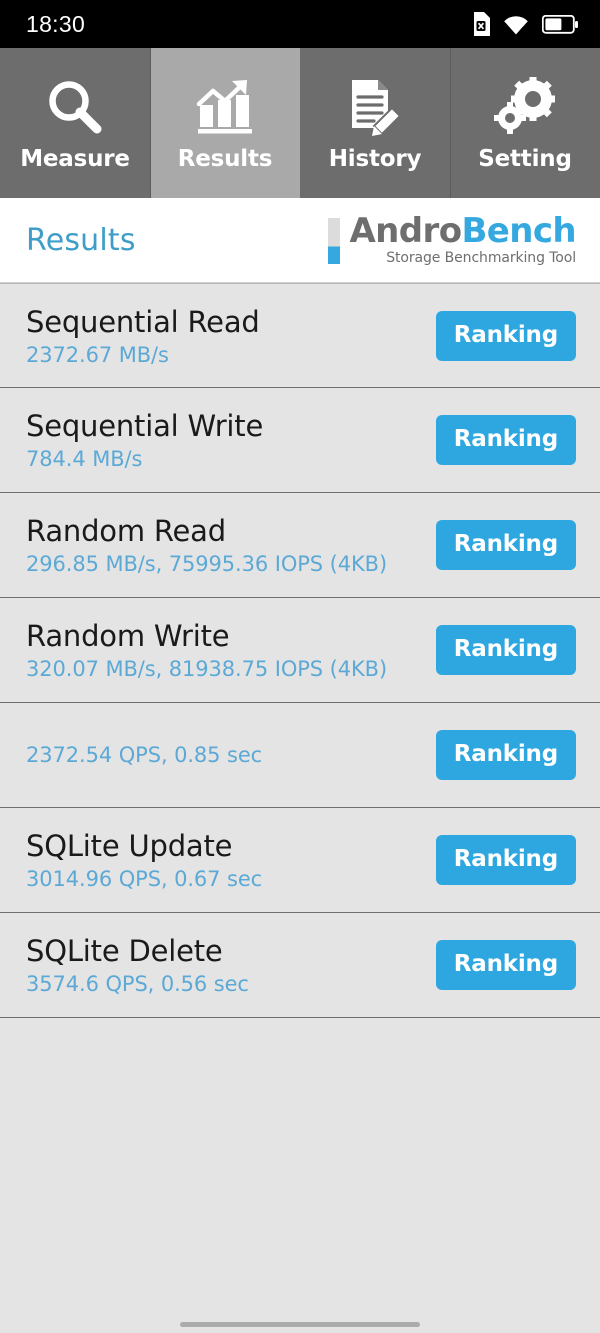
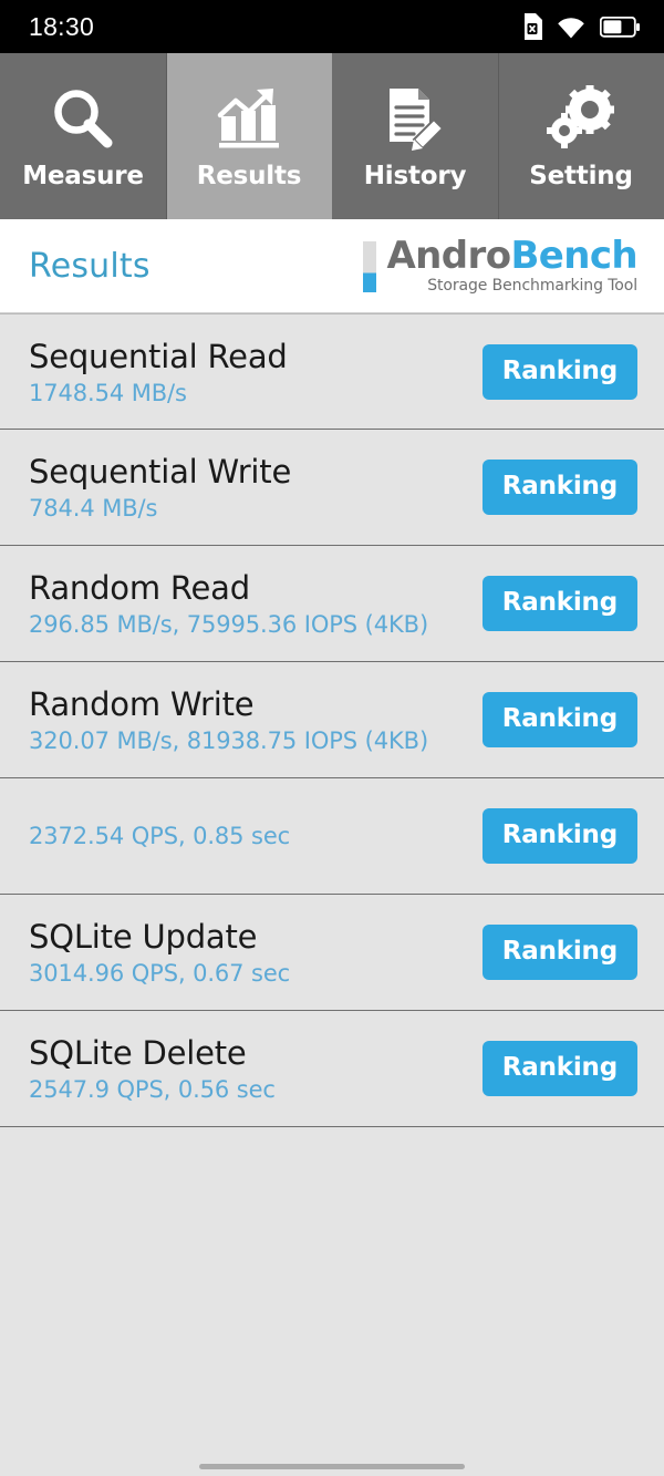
  18:30
  Measure
  Results
  History
  Setting
  Results
  AndroBench
  Storage Benchmarking Tool
  Sequential Read
- 2372.67 MB/s
+ 1748.54 MB/s
  Ranking
  Sequential Write
  784.4 MB/s
  Ranking
  Random Read
  296.85 MB/s, 75995.36 IOPS (4KB)
  Ranking
  Random Write
  320.07 MB/s, 81938.75 IOPS (4KB)
  Ranking
  2372.54 QPS, 0.85 sec
  Ranking
  SQLite Update
  3014.96 QPS, 0.67 sec
  Ranking
  SQLite Delete
- 3574.6 QPS, 0.56 sec
+ 2547.9 QPS, 0.56 sec
  Ranking
